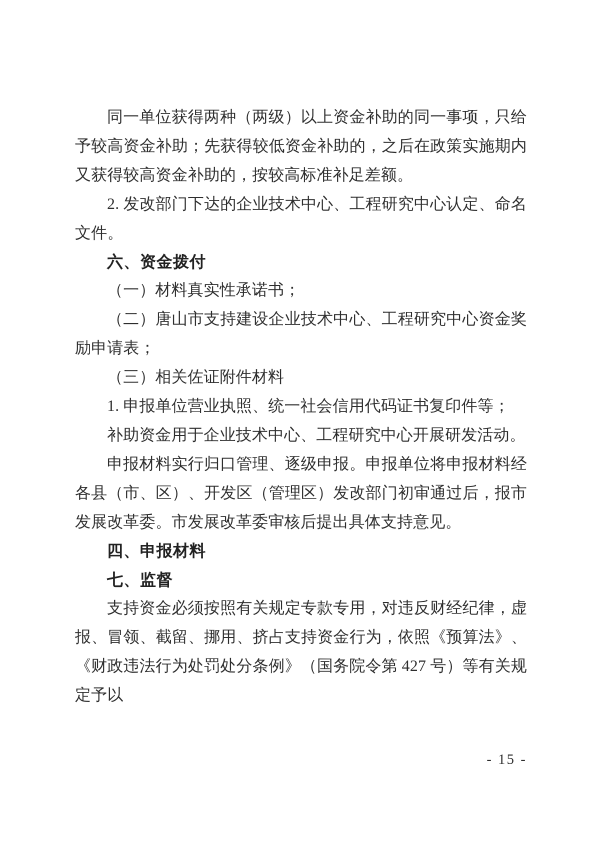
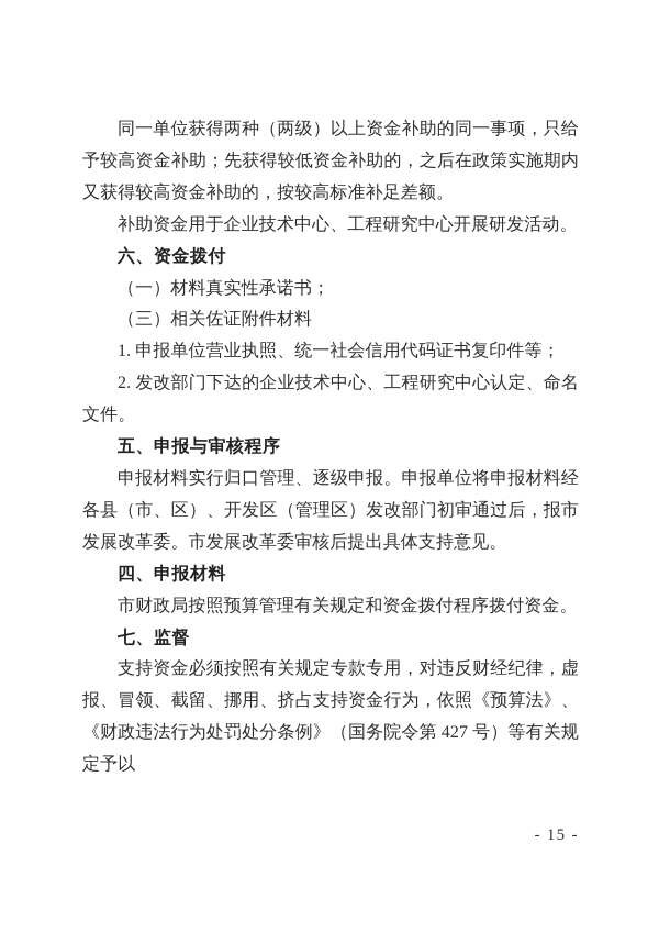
  同一单位获得两种（两级）以上资金补助的同一事项，只给予较高资金补助；先获得较低资金补助的，之后在政策实施期内又获得较高资金补助的，按较高标准补足差额。
- 2. 发改部门下达的企业技术中心、工程研究中心认定、命名文件。
+ 补助资金用于企业技术中心、工程研究中心开展研发活动。
  六、资金拨付
  （一）材料真实性承诺书；
- （二）唐山市支持建设企业技术中心、工程研究中心资金奖励申请表；
  （三）相关佐证附件材料
  1. 申报单位营业执照、统一社会信用代码证书复印件等；
- 补助资金用于企业技术中心、工程研究中心开展研发活动。
+ 2. 发改部门下达的企业技术中心、工程研究中心认定、命名文件。
+ 五、申报与审核程序
  申报材料实行归口管理、逐级申报。申报单位将申报材料经各县（市、区）、开发区（管理区）发改部门初审通过后，报市发展改革委。市发展改革委审核后提出具体支持意见。
  四、申报材料
+ 市财政局按照预算管理有关规定和资金拨付程序拨付资金。
  七、监督
  支持资金必须按照有关规定专款专用，对违反财经纪律，虚报、冒领、截留、挪用、挤占支持资金行为，依照《预算法》、《财政违法行为处罚处分条例》（国务院令第 427 号）等有关规定予以
  - 15 -
